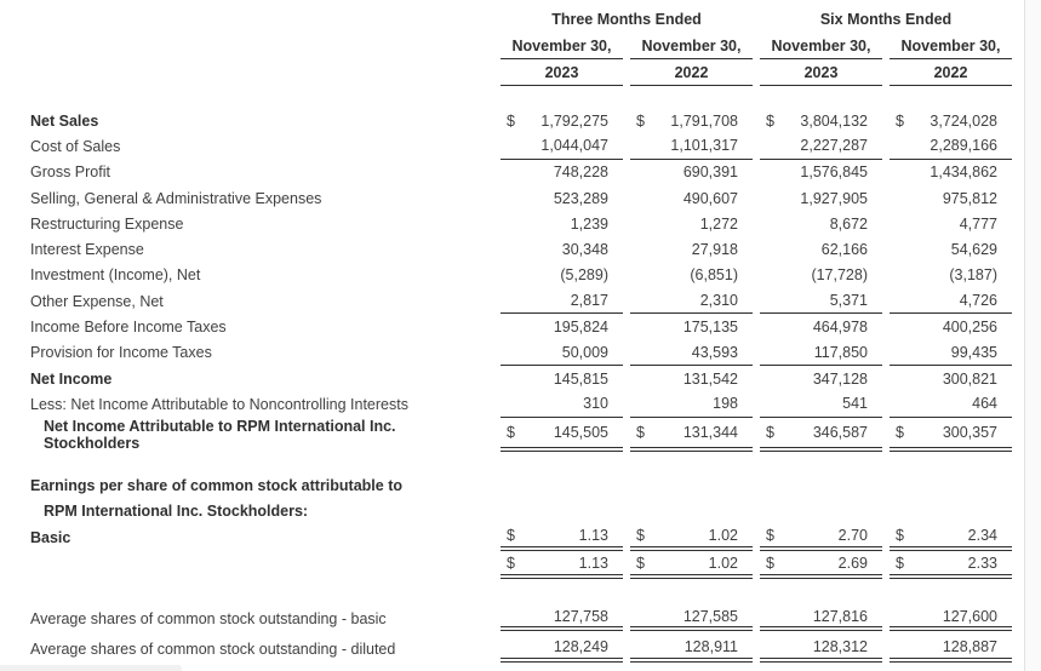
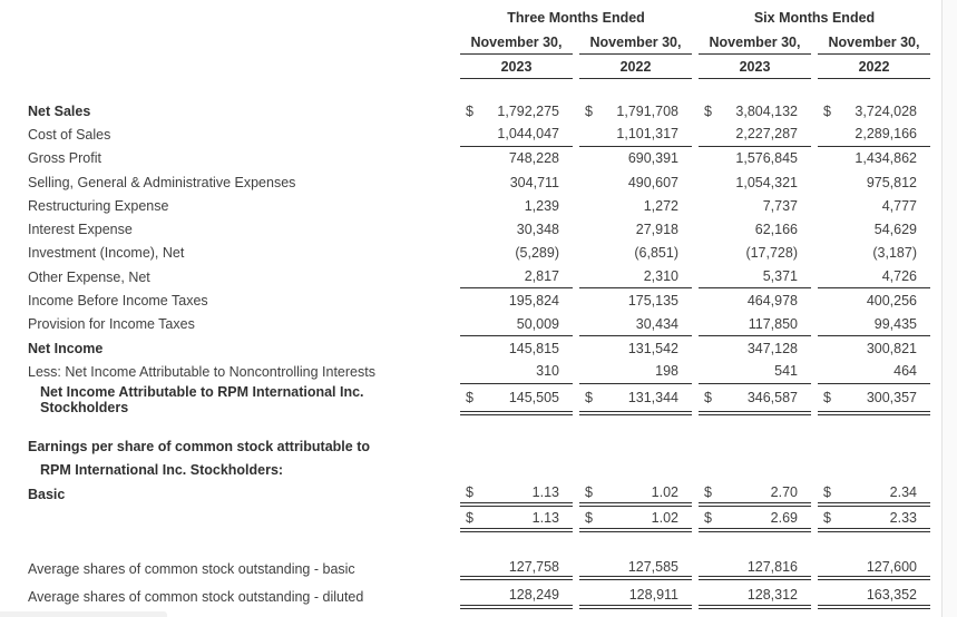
  Three Months Ended
  Six Months Ended
  November 30,
  November 30,
  November 30,
  November 30,
  2023
  2022
  2023
  2022
  Net Sales
  $
  1,792,275
  $
  1,791,708
  $
  3,804,132
  $
  3,724,028
  Cost of Sales
  1,044,047
  1,101,317
  2,227,287
  2,289,166
  Gross Profit
  748,228
  690,391
  1,576,845
  1,434,862
  Selling, General & Administrative Expenses
- 523,289
+ 304,711
  490,607
- 1,927,905
+ 1,054,321
  975,812
  Restructuring Expense
  1,239
  1,272
- 8,672
+ 7,737
  4,777
  Interest Expense
  30,348
  27,918
  62,166
  54,629
  Investment (Income), Net
  (5,289)
  (6,851)
  (17,728)
  (3,187)
  Other Expense, Net
  2,817
  2,310
  5,371
  4,726
  Income Before Income Taxes
  195,824
  175,135
  464,978
  400,256
  Provision for Income Taxes
  50,009
- 43,593
+ 30,434
  117,850
  99,435
  Net Income
  145,815
  131,542
  347,128
  300,821
  Less: Net Income Attributable to Noncontrolling Interests
  310
  198
  541
  464
  Net Income Attributable to RPM International Inc. Stockholders
  $
  145,505
  $
  131,344
  $
  346,587
  $
  300,357
  Earnings per share of common stock attributable to
  RPM International Inc. Stockholders:
  Basic
  $
  1.13
  $
  1.02
  $
  2.70
  $
  2.34
  $
  1.13
  $
  1.02
  $
  2.69
  $
  2.33
  Average shares of common stock outstanding - basic
  127,758
  127,585
  127,816
  127,600
  Average shares of common stock outstanding - diluted
  128,249
  128,911
  128,312
- 128,887
+ 163,352
